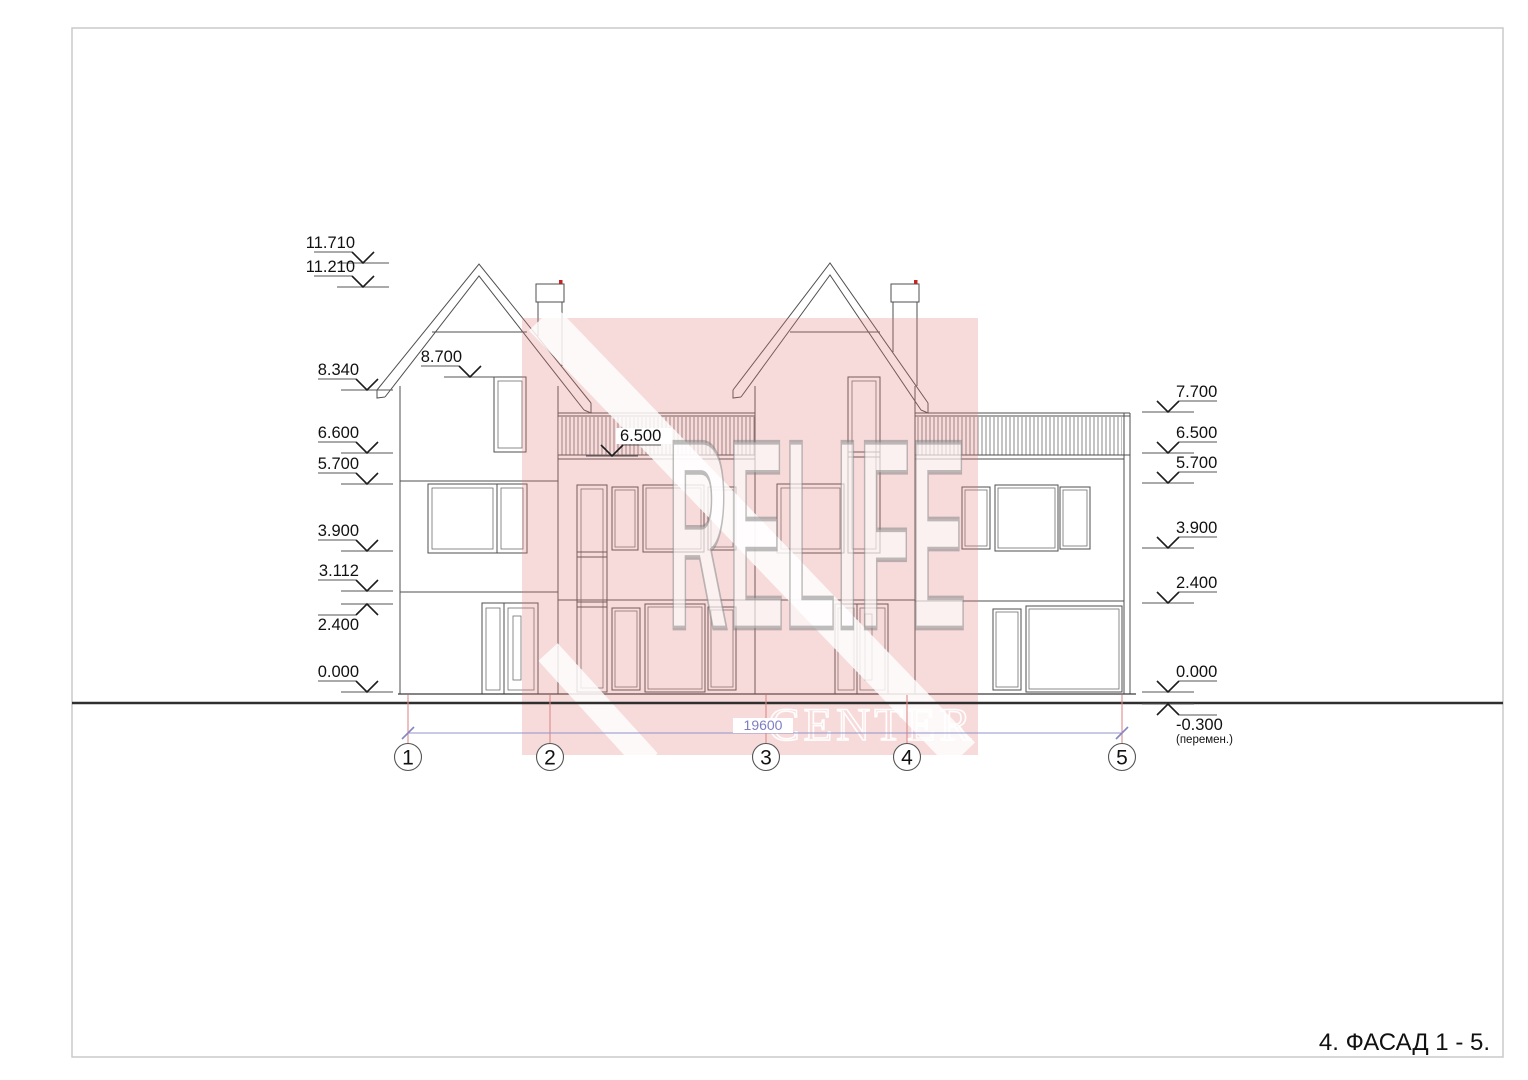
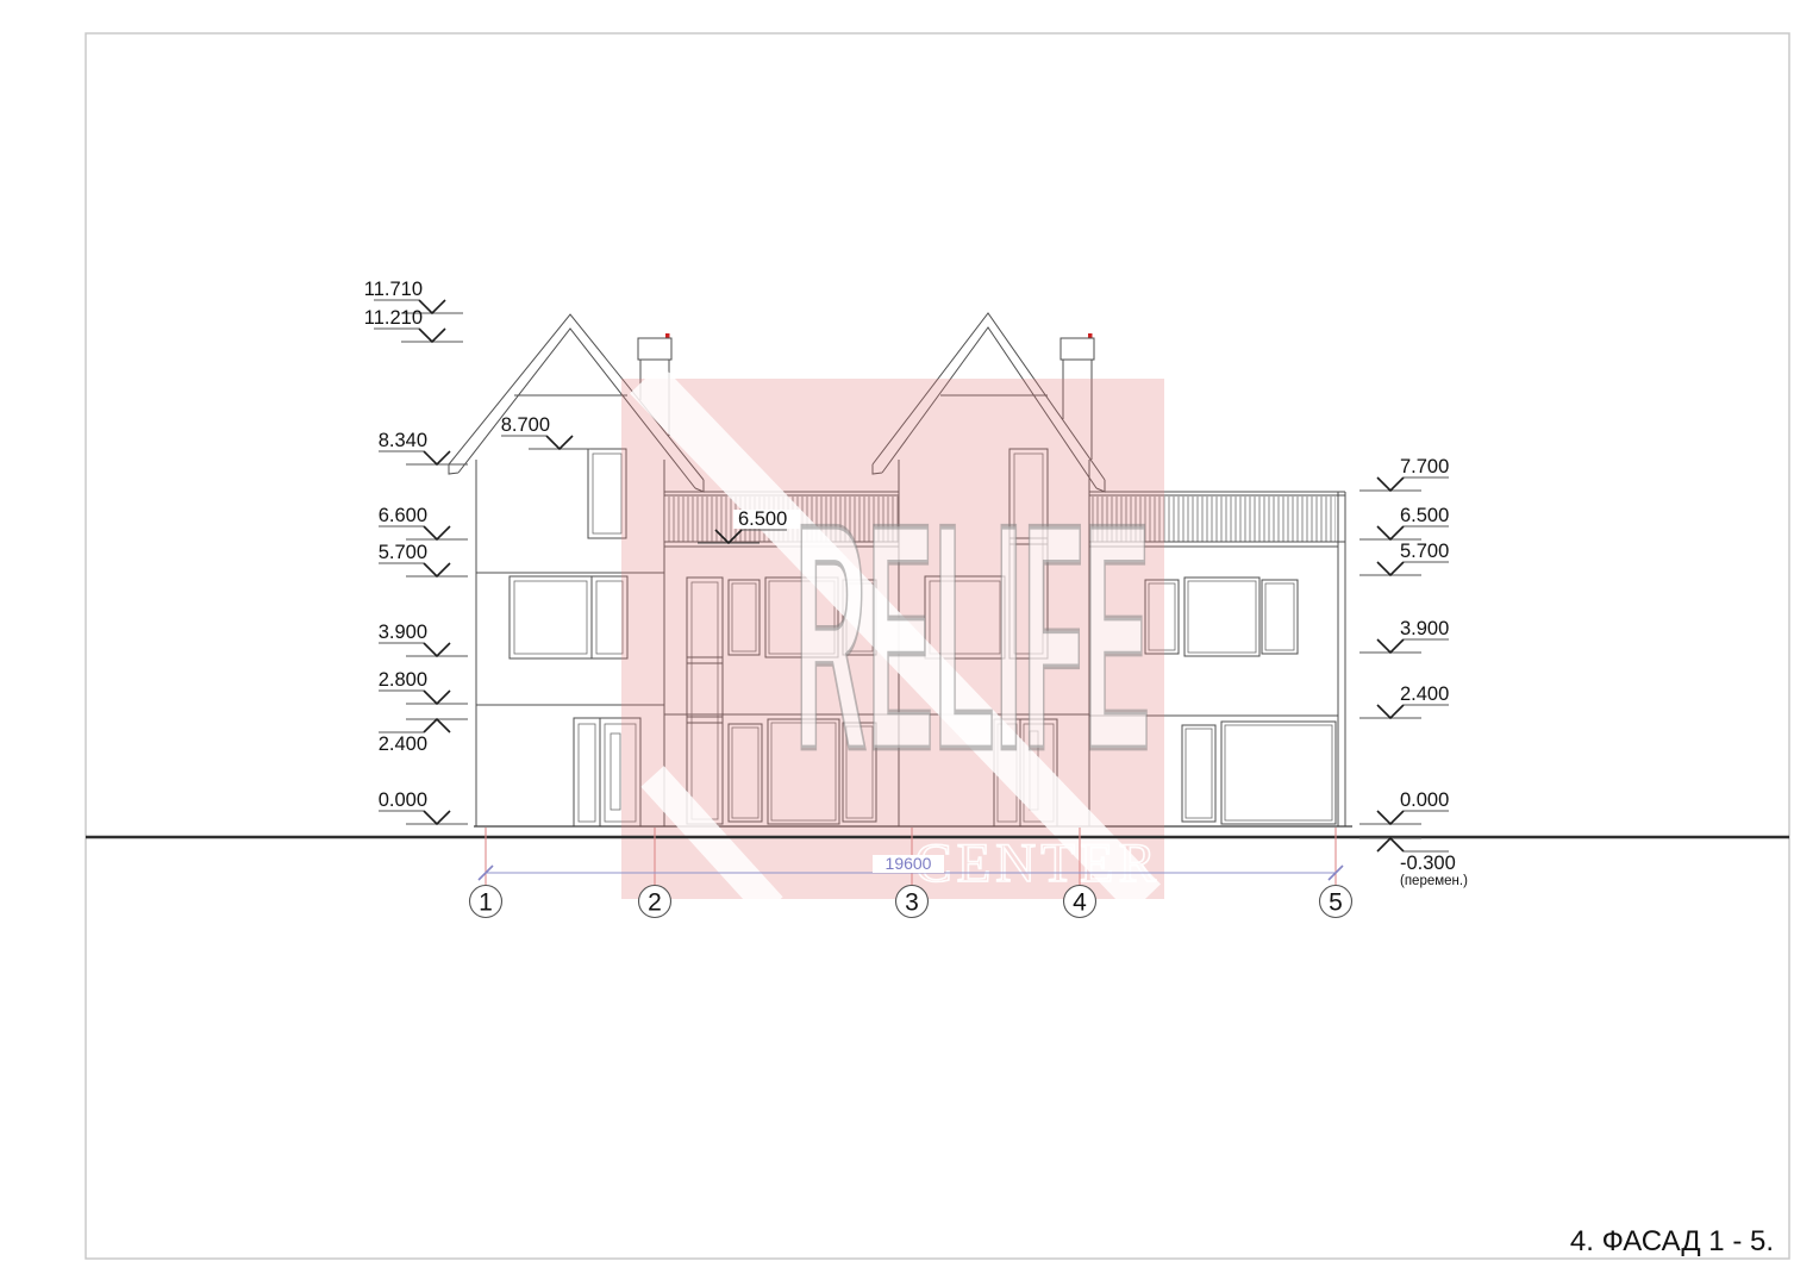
  RELIFE
  ENTER
  1
  2
  3
  4
  5
  19600
  11.710
  11.210
  8.340
  6.600
  5.700
  3.900
- 3.112
+ 2.800
  2.400
  0.000
  8.700
  6.500
  7.700
  6.500
  5.700
  3.900
  2.400
  0.000
  -0.300
  (перемен.)
  4. ФАСАД 1 - 5.
